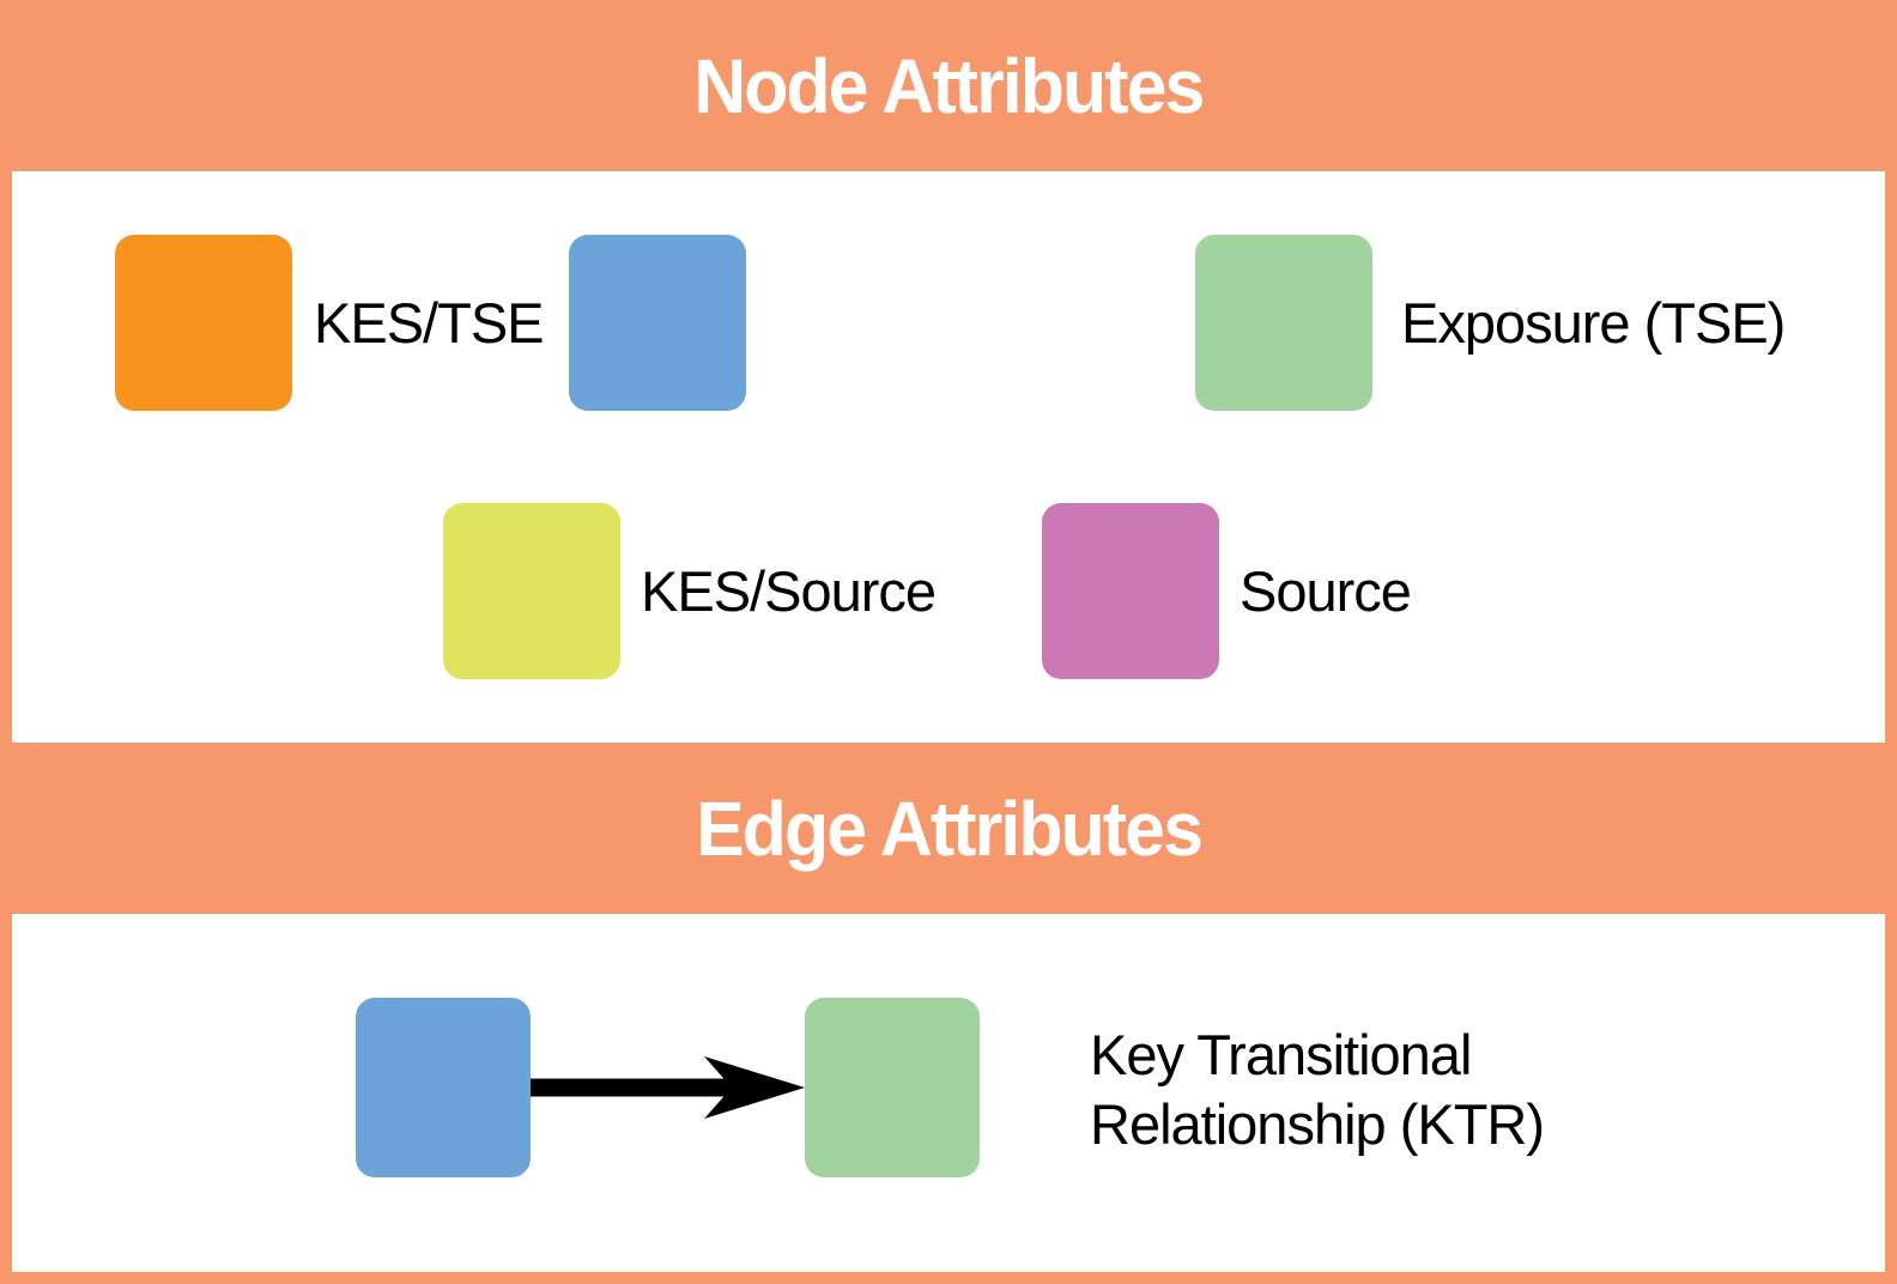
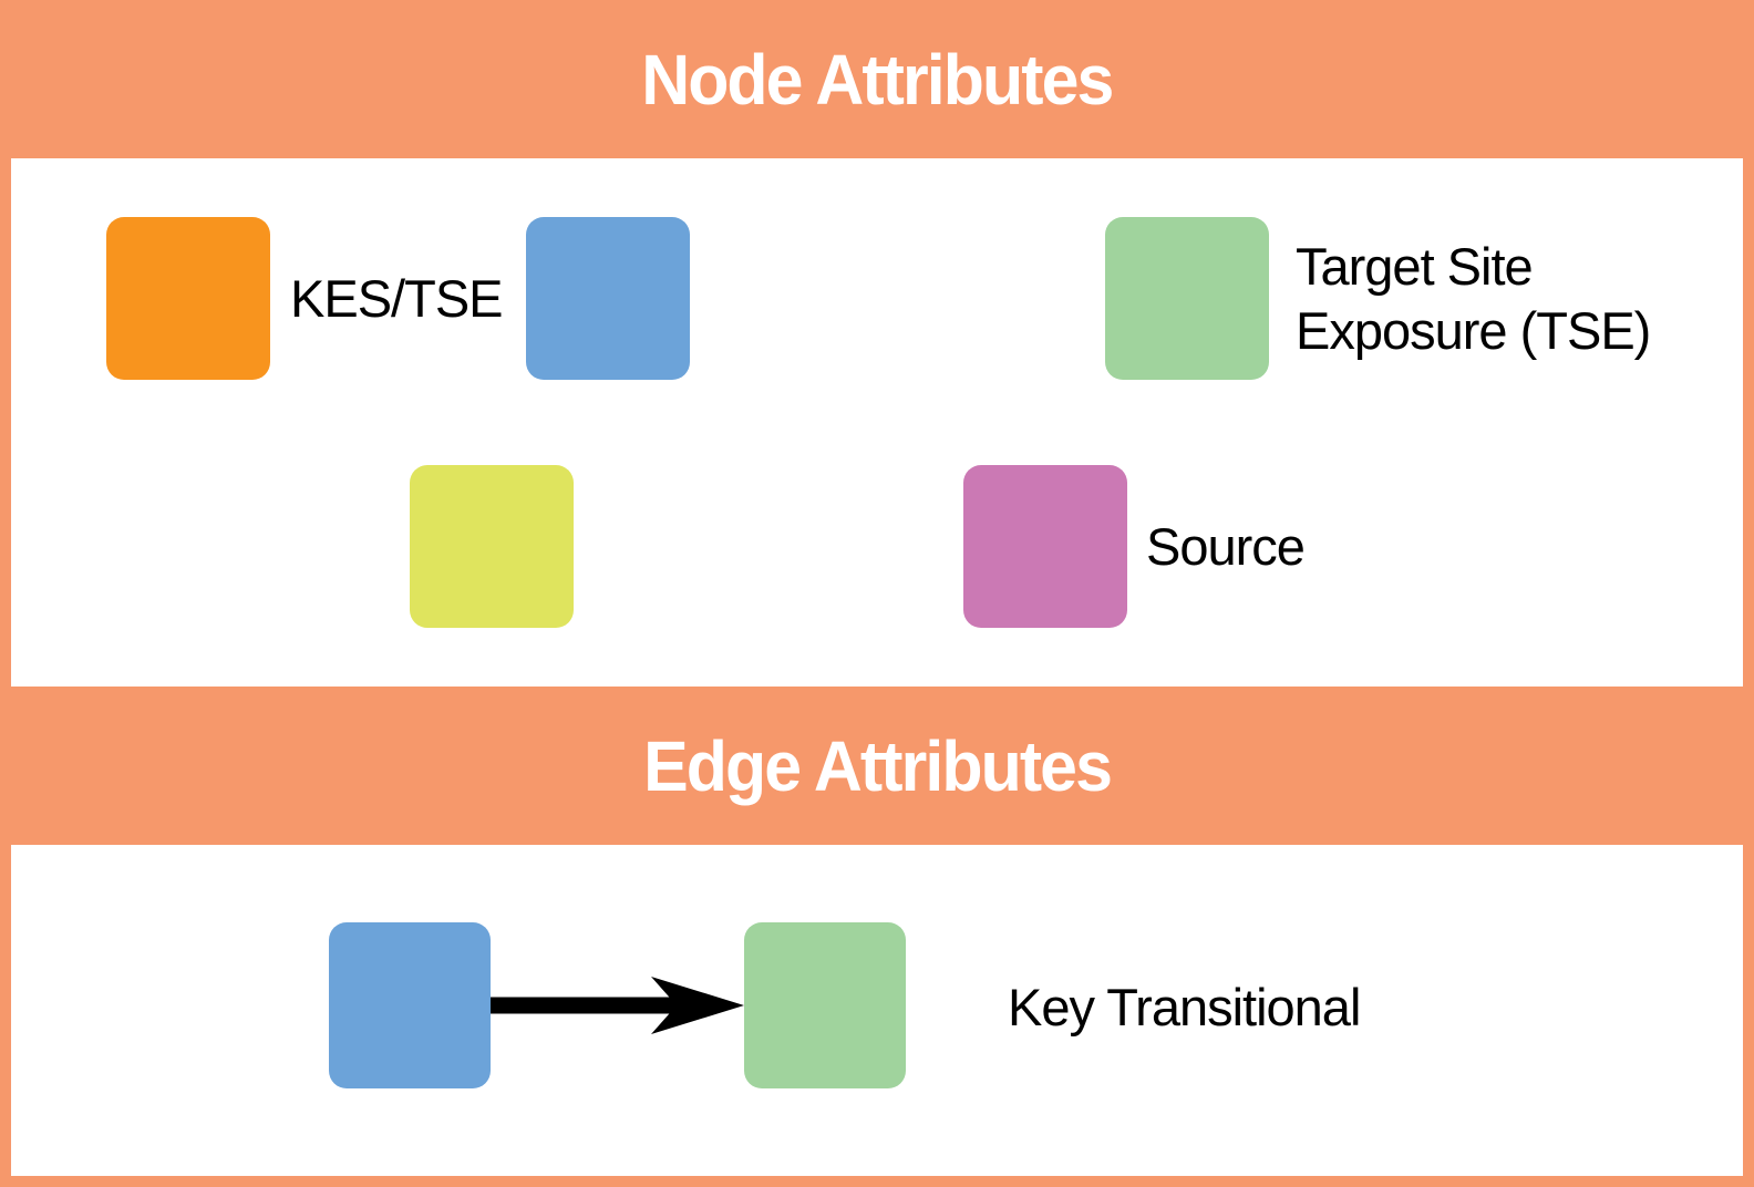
  Node Attributes
  KES/TSE
+ Target Site
  Exposure (TSE)
- KES/Source
  Source
  Edge Attributes
  Key Transitional
- Relationship (KTR)
